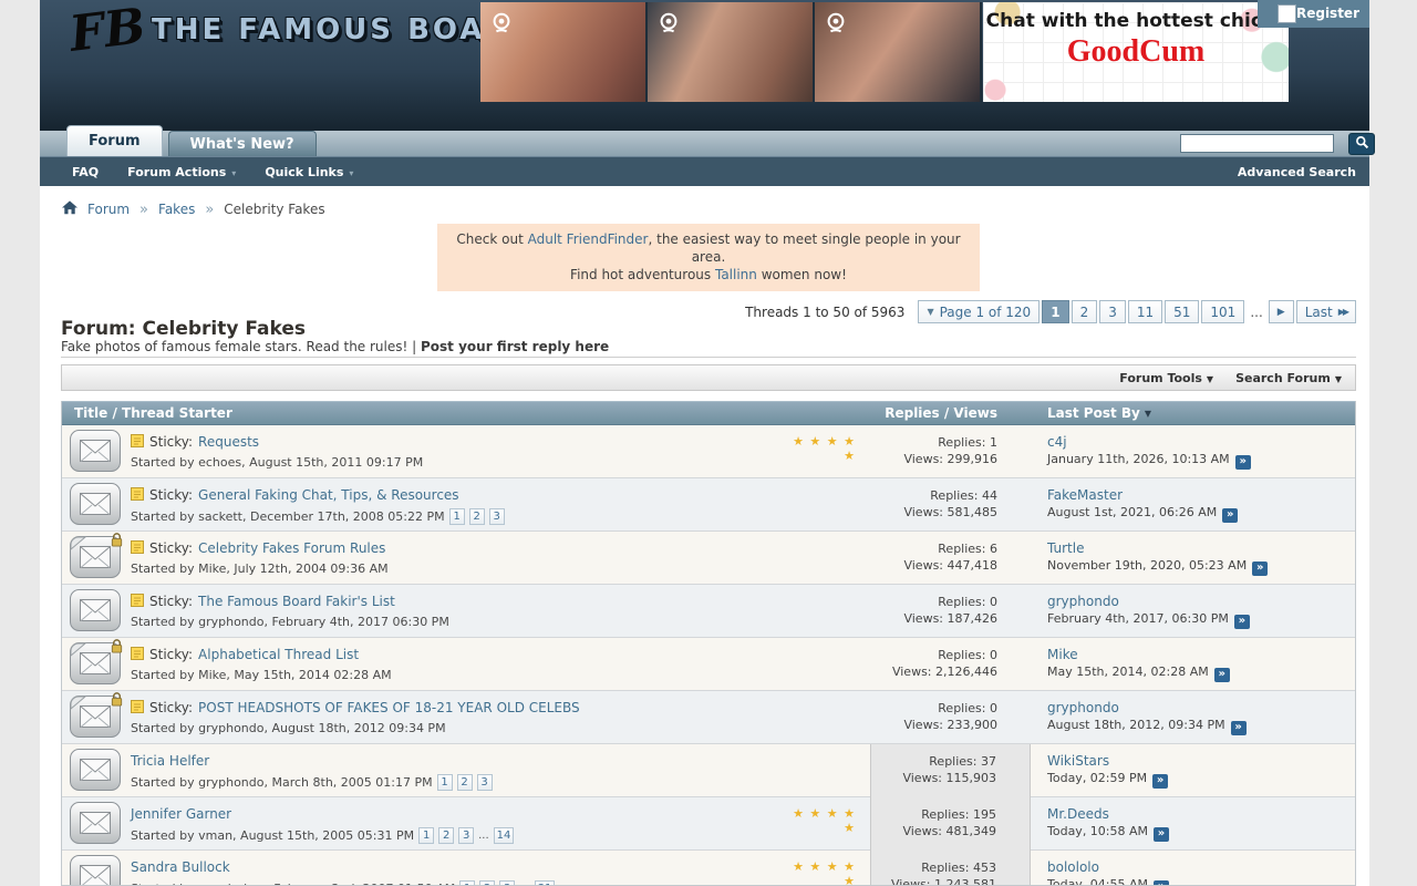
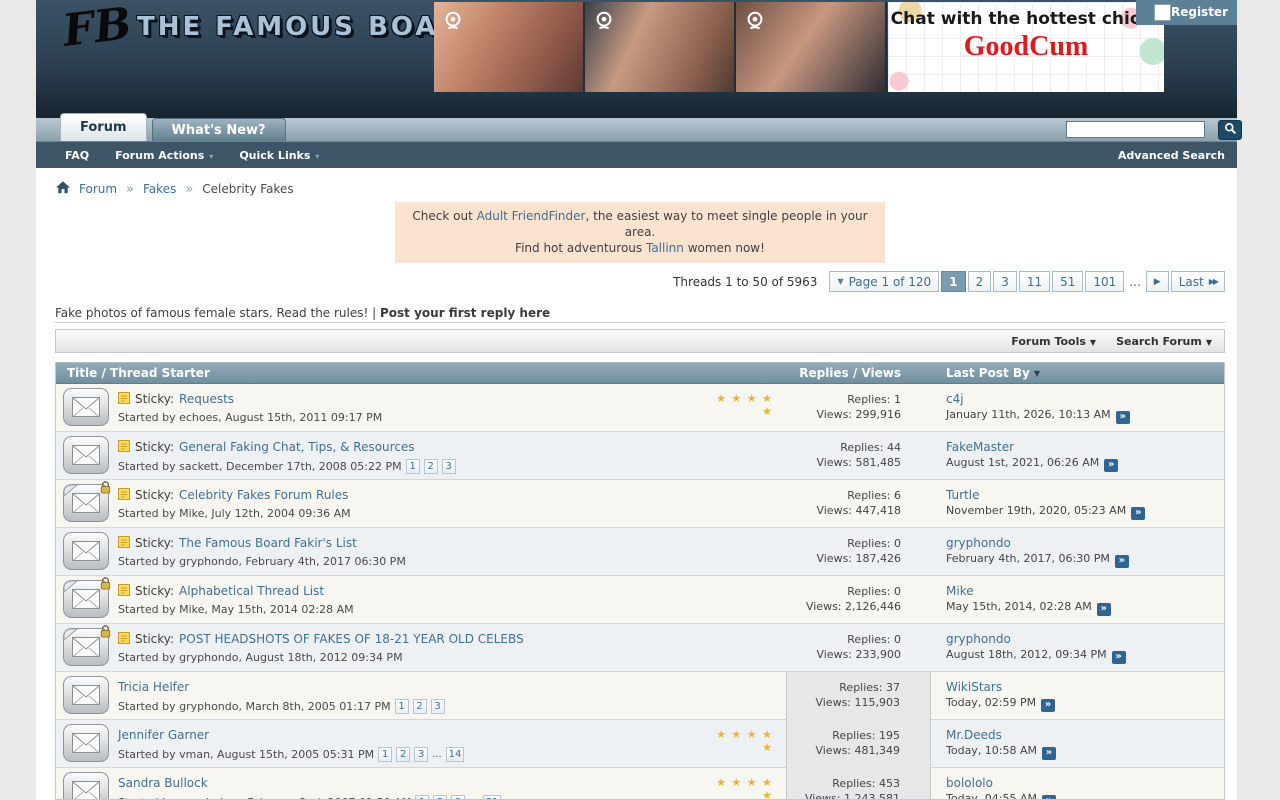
  THE FAMOUS BOA
  Chat with the hottest chic
  GoodCum
  Register
  Forum
  What's New?
  FAQ
  Forum Actions ▾
  Quick Links ▾
  Advanced Search
  Forum
  »
  Fakes
  »
  Celebrity Fakes
  Check out Adult FriendFinder, the easiest way to meet single people in your area.
  Find hot adventurous Tallinn women now!
- Forum: Celebrity Fakes
  Fake photos of famous female stars. Read the rules! | Post your first reply here
  Threads 1 to 50 of 5963
  ▼
  Page 1 of 120
  1
  2
  3
  11
  51
  101
  ...
  ▶
  Last
  ▶▶
  Forum Tools ▼
  Search Forum ▼
  Title / Thread Starter
  Replies / Views
  Last Post By ▼
  Sticky:
  Requests
  Started by echoes, August 15th, 2011 09:17 PM
  ★ ★ ★ ★ ★
  Replies: 1
  Views: 299,916
  c4j
  January 11th, 2026, 10:13 AM »
  Sticky:
  General Faking Chat, Tips, & Resources
  Started by sackett, December 17th, 2008 05:22 PM
  1
  2
  3
  Replies: 44
  Views: 581,485
  FakeMaster
  August 1st, 2021, 06:26 AM »
  Sticky:
  Celebrity Fakes Forum Rules
  Started by Mike, July 12th, 2004 09:36 AM
  Replies: 6
  Views: 447,418
  Turtle
  November 19th, 2020, 05:23 AM »
  Sticky:
  The Famous Board Fakir's List
  Started by gryphondo, February 4th, 2017 06:30 PM
  Replies: 0
  Views: 187,426
  gryphondo
  February 4th, 2017, 06:30 PM »
  Sticky:
  Alphabetical Thread List
  Started by Mike, May 15th, 2014 02:28 AM
  Replies: 0
  Views: 2,126,446
  Mike
  May 15th, 2014, 02:28 AM »
  Sticky:
  POST HEADSHOTS OF FAKES OF 18-21 YEAR OLD CELEBS
  Started by gryphondo, August 18th, 2012 09:34 PM
  Replies: 0
  Views: 233,900
  gryphondo
  August 18th, 2012, 09:34 PM »
  Tricia Helfer
  Started by gryphondo, March 8th, 2005 01:17 PM
  1
  2
  3
  Replies: 37
  Views: 115,903
  WikiStars
  Today, 02:59 PM »
  Jennifer Garner
  Started by vman, August 15th, 2005 05:31 PM
  1
  2
  3
  ...
  14
  ★ ★ ★ ★ ★
  Replies: 195
  Views: 481,349
  Mr.Deeds
  Today, 10:58 AM »
  Sandra Bullock
  ★ ★ ★ ★ ★
  Replies: 453
  Views: 1,243,581
  bolololo
  Today, 04:55 AM
